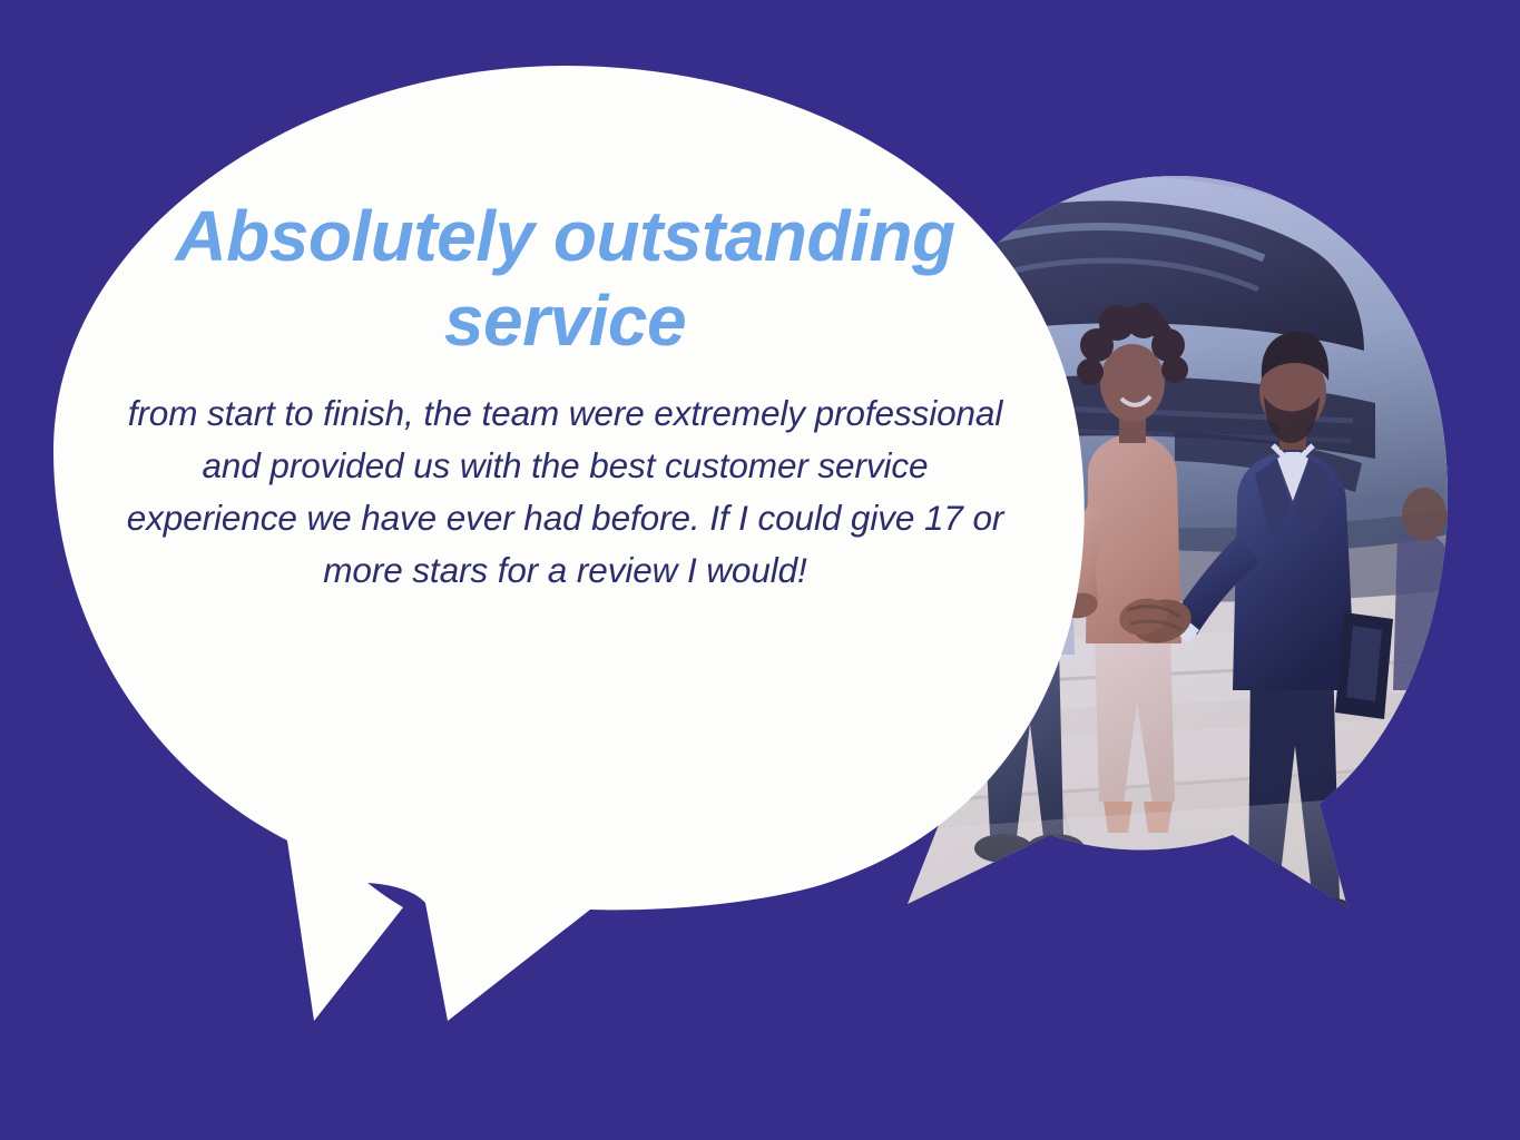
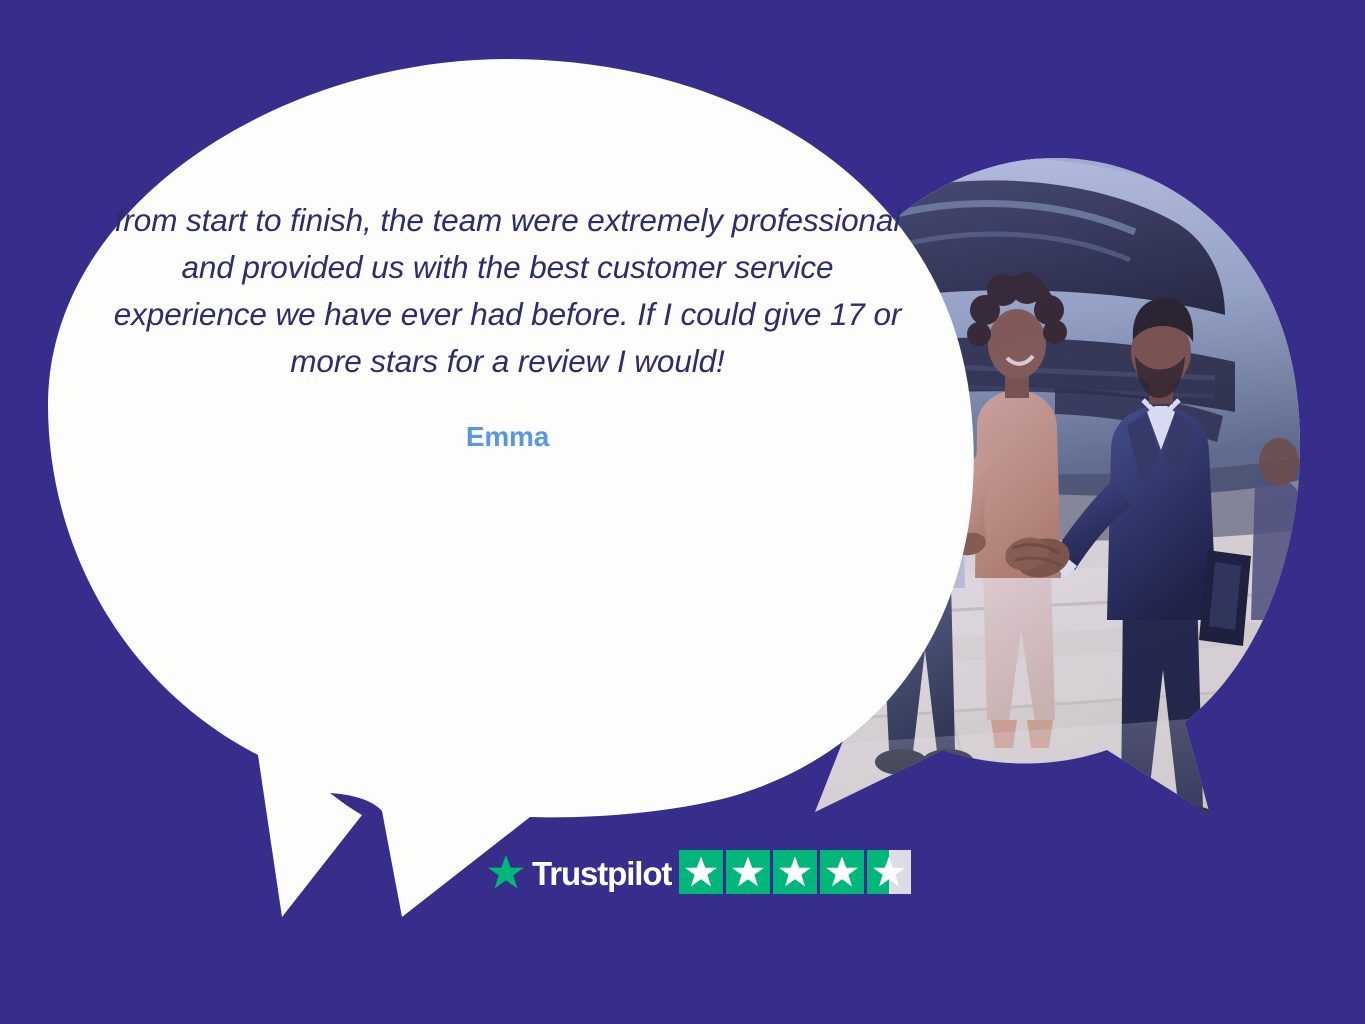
- Absolutely outstanding service
  from start to finish, the team were extremely professional and provided us with the best customer service experience we have ever had before. If I could give 17 or more stars for a review I would!
+ Emma
+ Trustpilot
